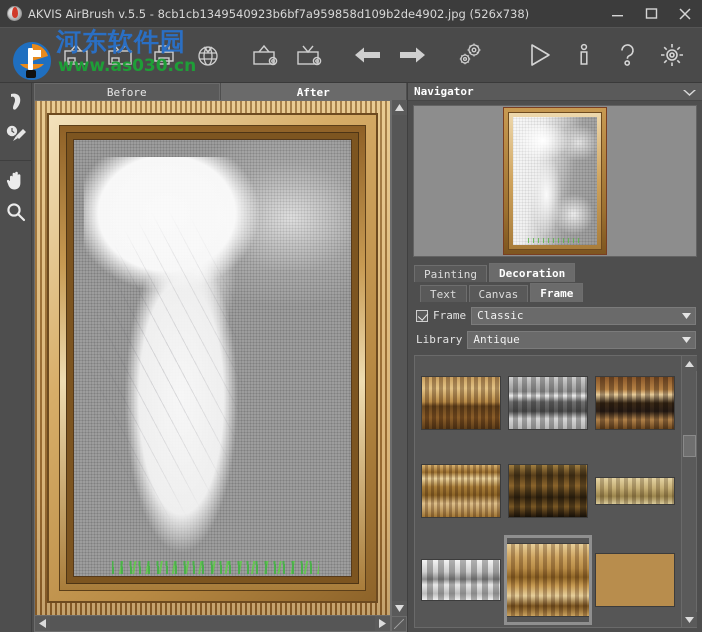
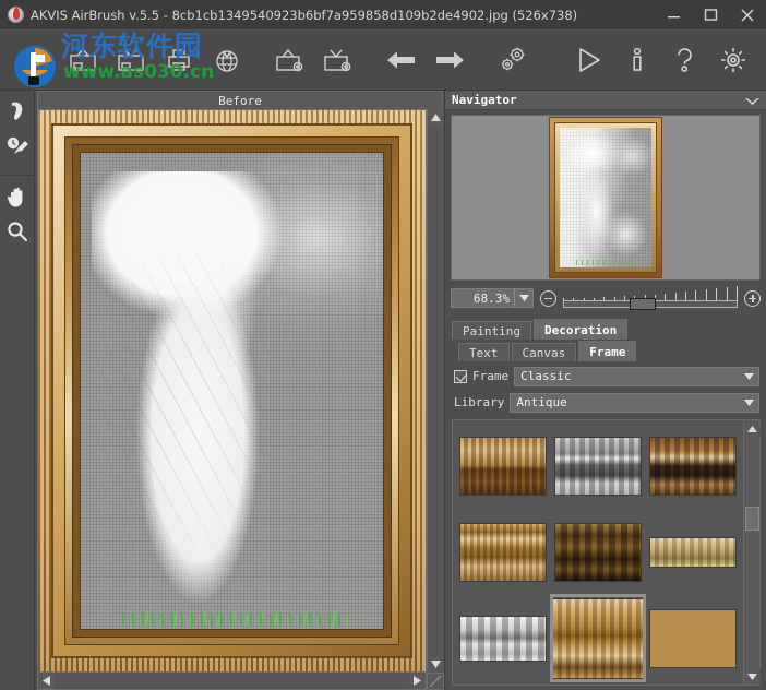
  AKVIS AirBrush v.5.5 - 8cb1cb1349540923b6bf7a959858d109b2de4902.jpg (526x738)
  河东软件园
  www.as030.cn
  Before
- After
  Navigator
+ 68.3%
  Painting
  Decoration
  Text
  Canvas
  Frame
  Frame
  Classic
  Library
  Antique
